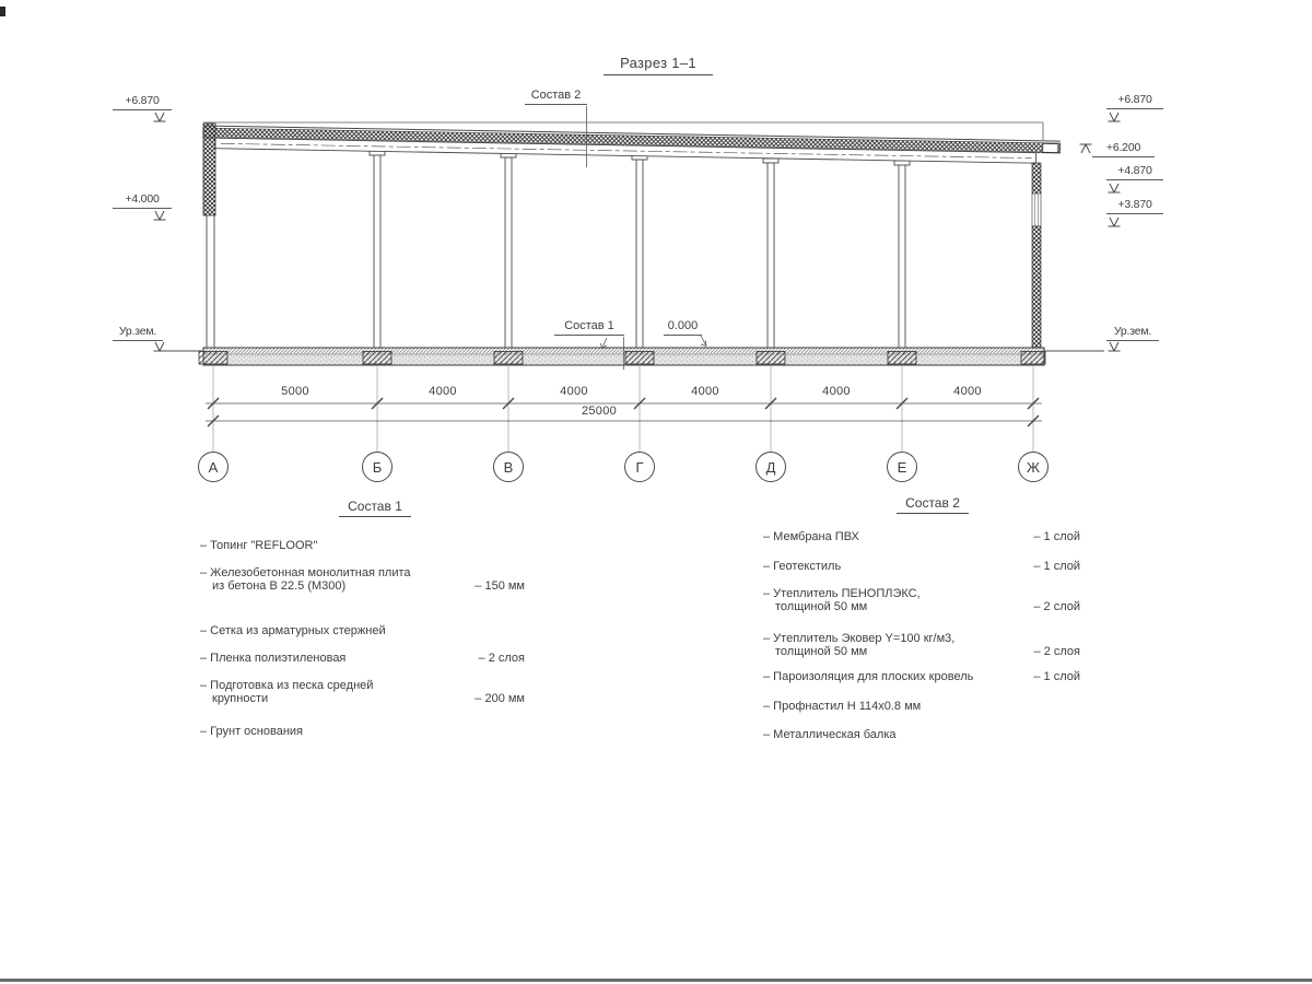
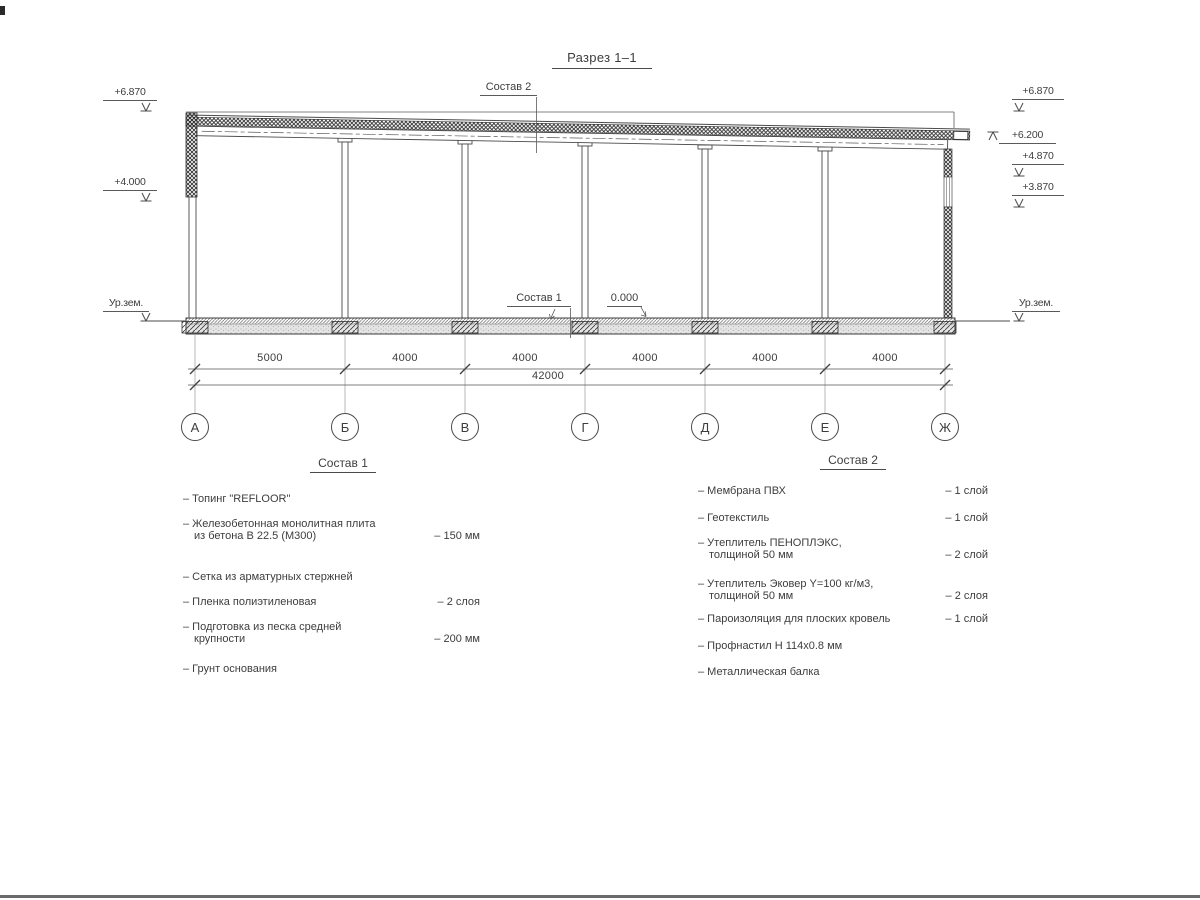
  Разрез 1–1
  Состав 2
  Состав 1
  0.000
  +6.870
  +4.000
  Ур.зем.
  +6.870
  +6.200
  +4.870
  +3.870
  Ур.зем.
  5000
  4000
  4000
  4000
  4000
  4000
- 25000
+ 42000
  А
  Б
  В
  Г
  Д
  Е
  Ж
  Состав 1
  – Топинг "REFLOOR"
  – Железобетонная монолитная плита
  из бетона В 22.5 (М300)
  – 150 мм
  – Сетка из арматурных стержней
  – Пленка полиэтиленовая
  – 2 слоя
  – Подготовка из песка средней
  крупности
  – 200 мм
  – Грунт основания
  Состав 2
  – Мембрана ПВХ
  – 1 слой
  – Геотекстиль
  – 1 слой
  – Утеплитель ПЕНОПЛЭКС,
  толщиной 50 мм
  – 2 слой
  – Утеплитель Эковер Y=100 кг/м3,
  толщиной 50 мм
  – 2 слоя
  – Пароизоляция для плоских кровель
  – 1 слой
  – Профнастил Н 114х0.8 мм
  – Металлическая балка
